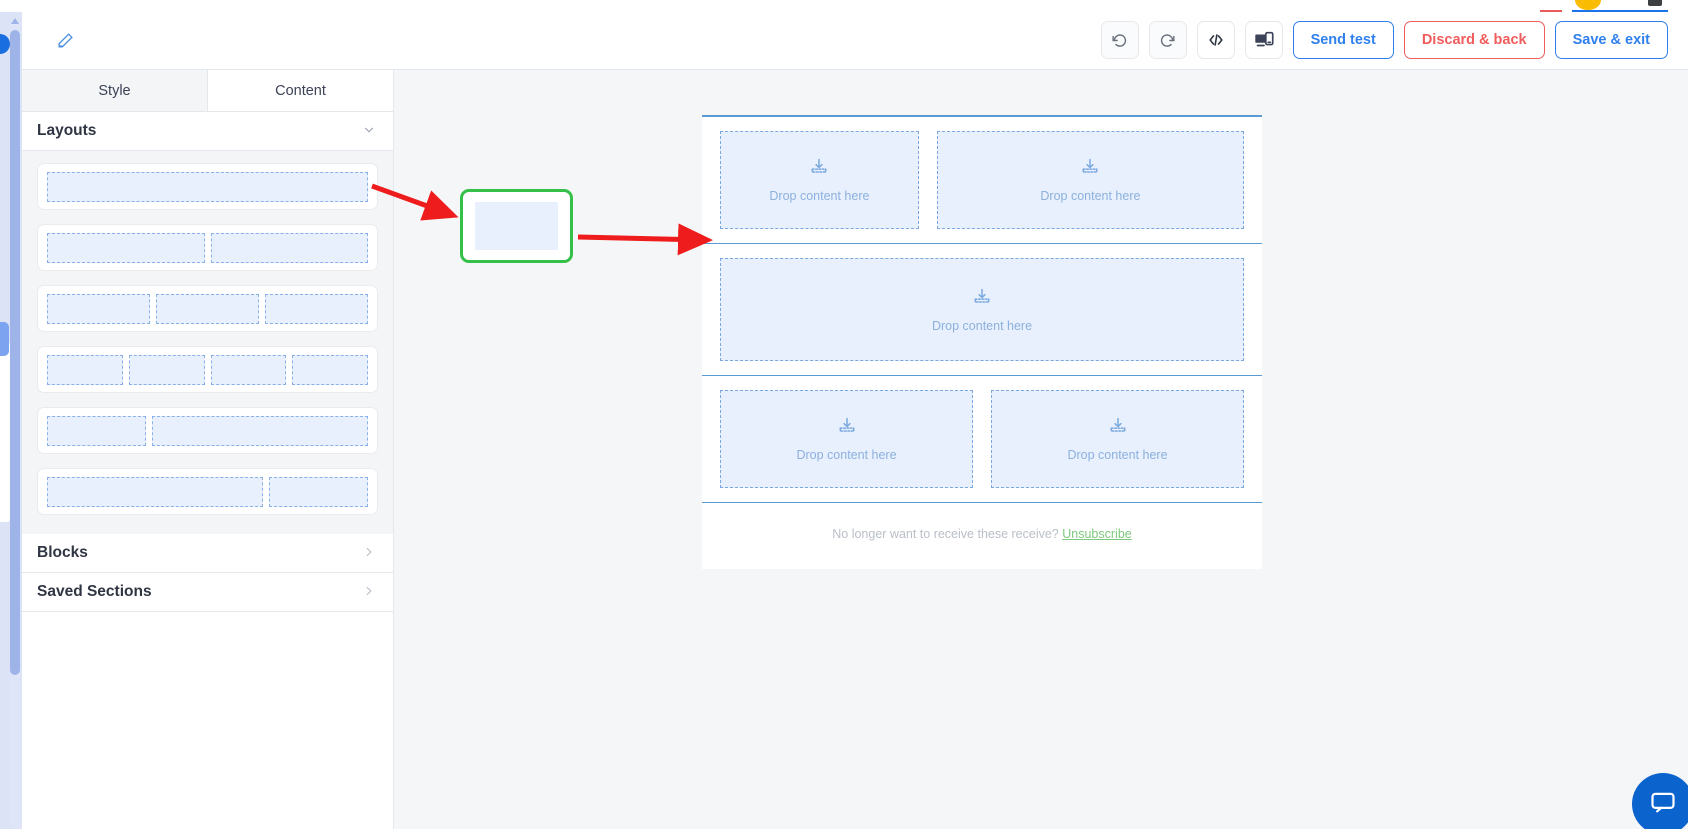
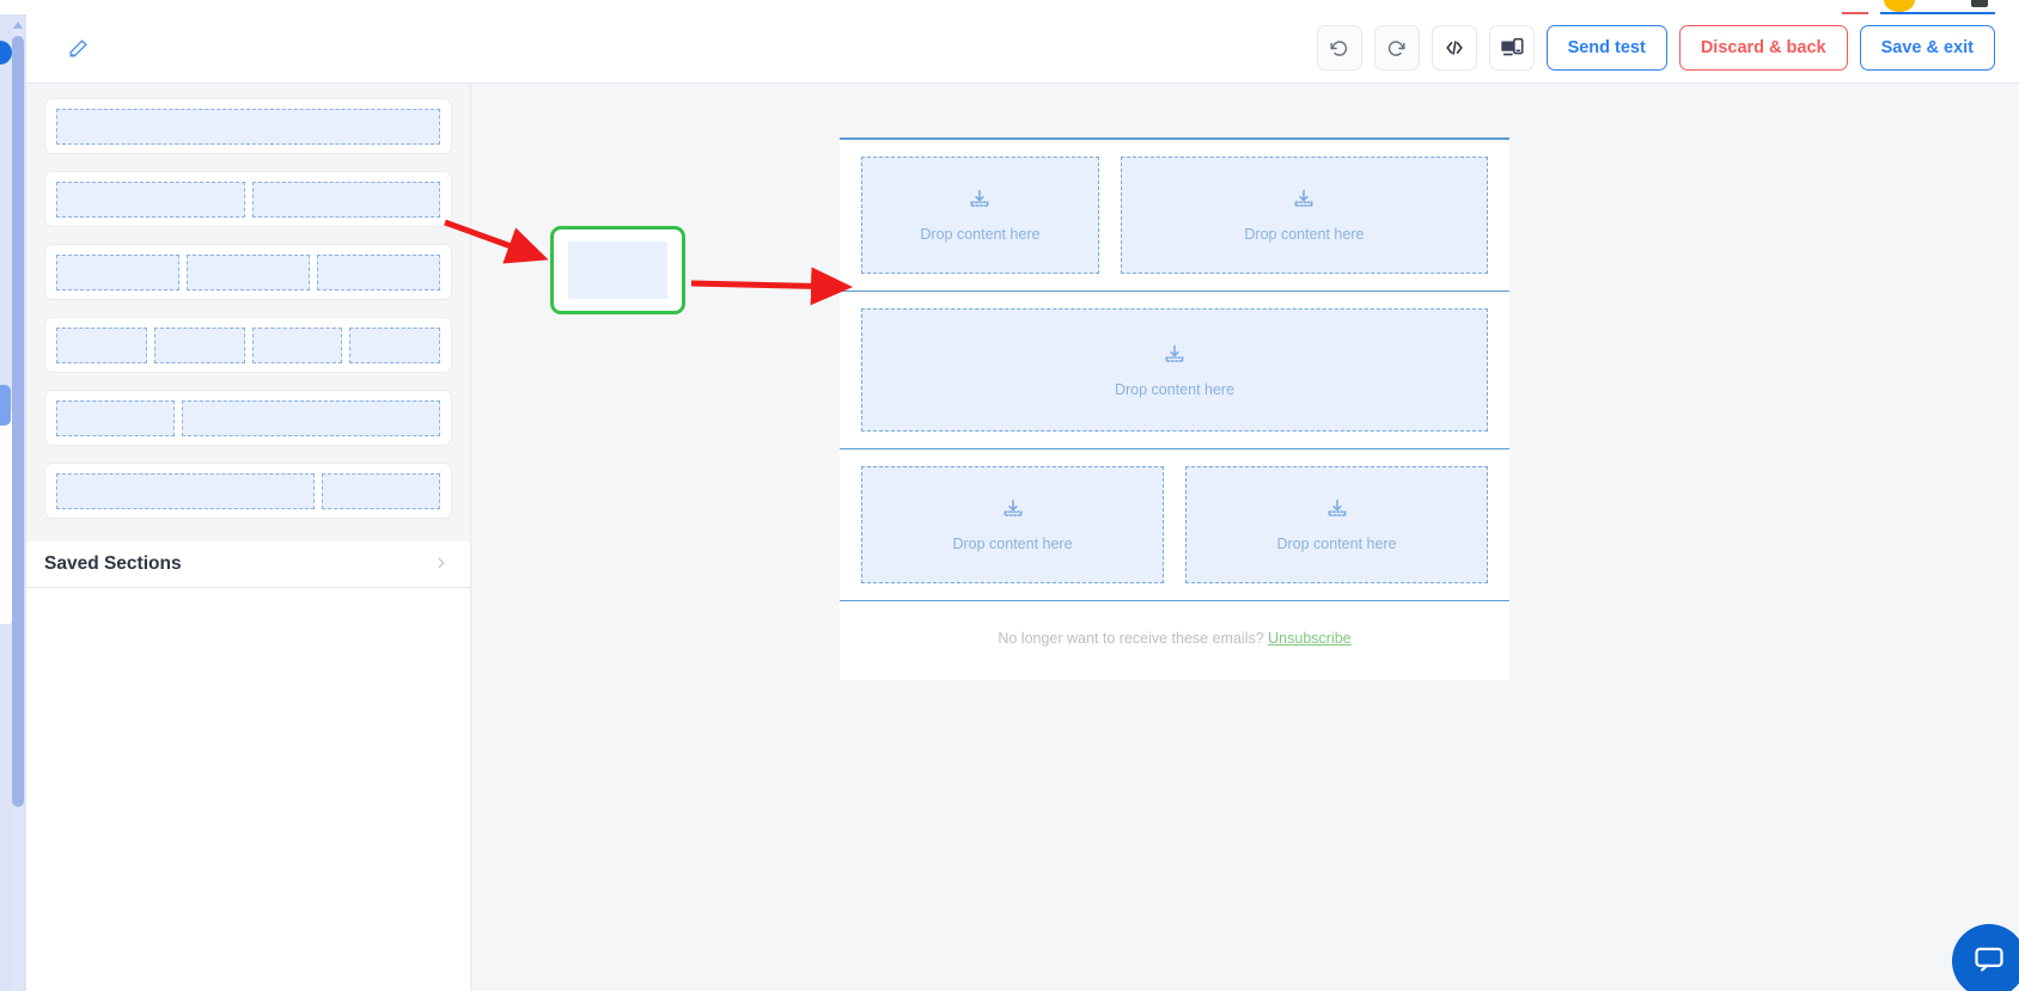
  Send test
  Discard & back
  Save & exit
- Style
- Content
- Layouts
- Blocks
  Saved Sections
  Drop content here
  Drop content here
  Drop content here
  Drop content here
  Drop content here
- No longer want to receive these receive? Unsubscribe
+ No longer want to receive these emails? Unsubscribe
